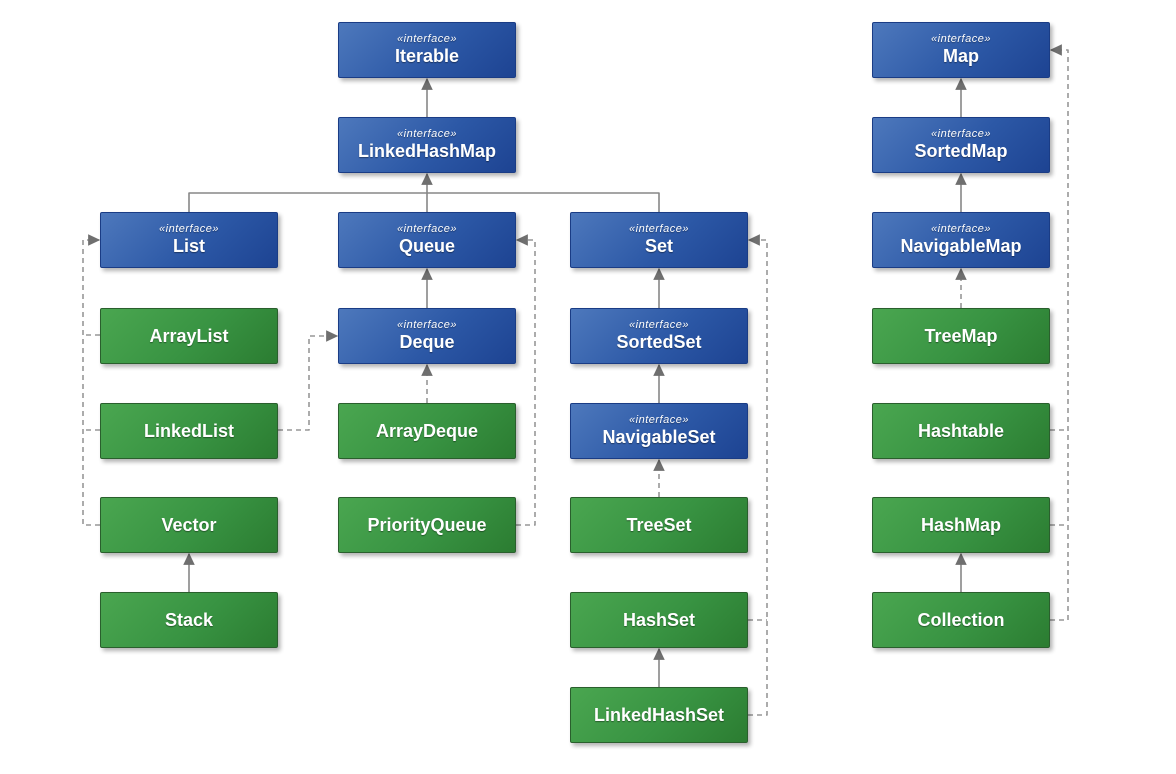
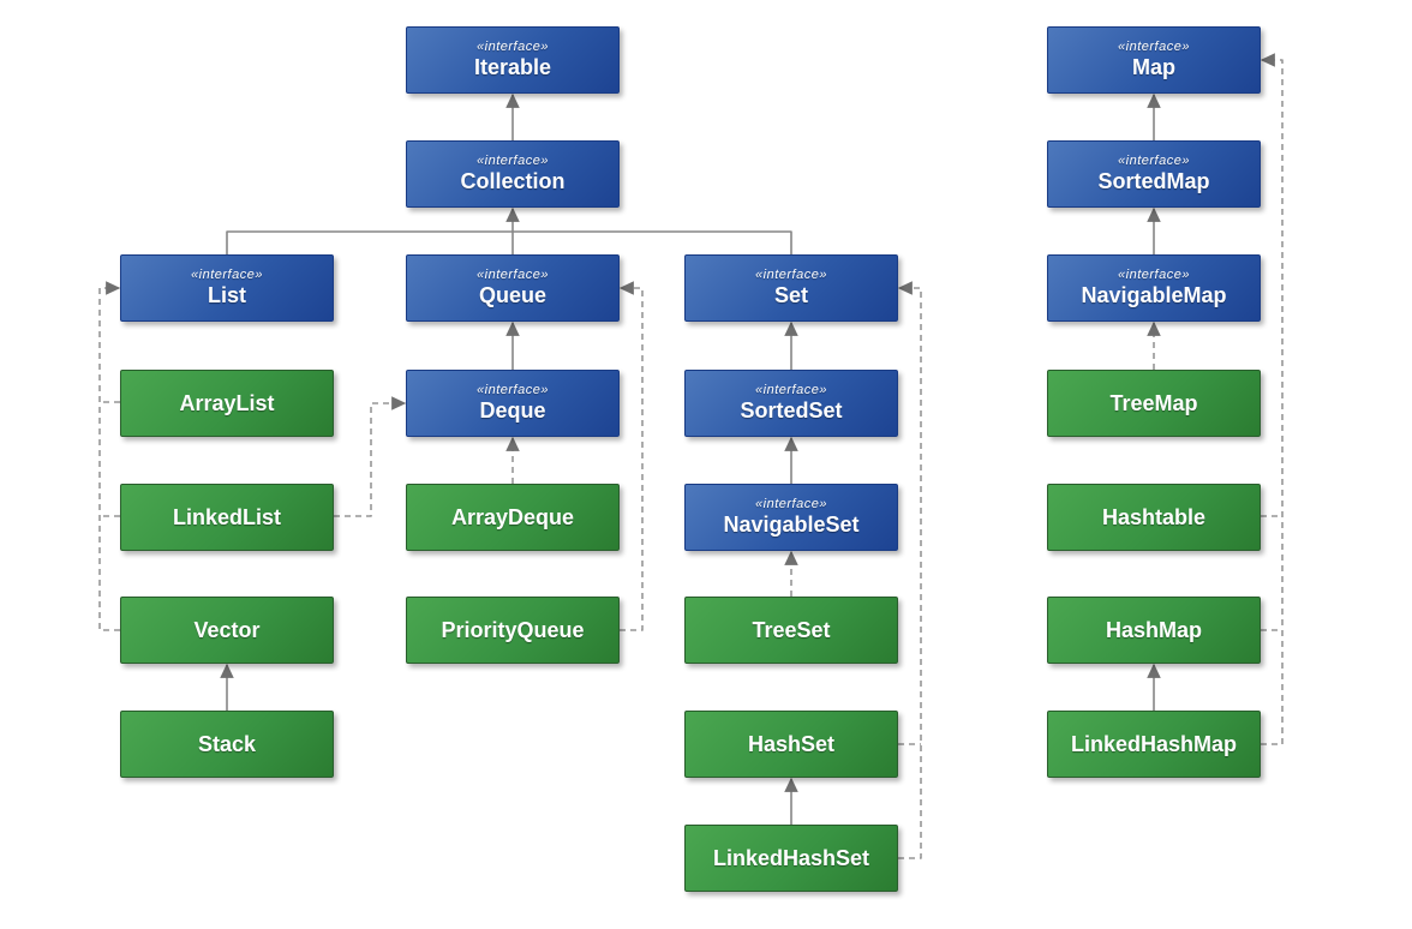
  «interface»
  Iterable
  «interface»
- LinkedHashMap
+ Collection
  «interface»
  List
  «interface»
  Queue
  «interface»
  Set
  «interface»
  Map
  «interface»
  SortedMap
  «interface»
  NavigableMap
  ArrayList
  «interface»
  Deque
  «interface»
  SortedSet
  TreeMap
  LinkedList
  ArrayDeque
  «interface»
  NavigableSet
  Hashtable
  Vector
  PriorityQueue
  TreeSet
  HashMap
  Stack
  HashSet
- Collection
+ LinkedHashMap
  LinkedHashSet
